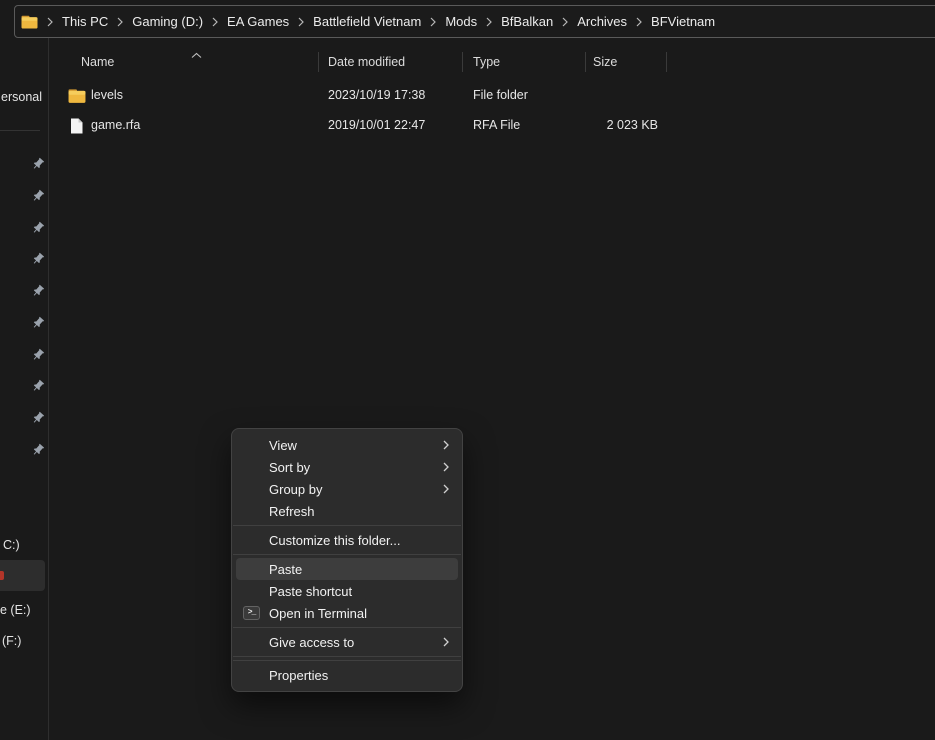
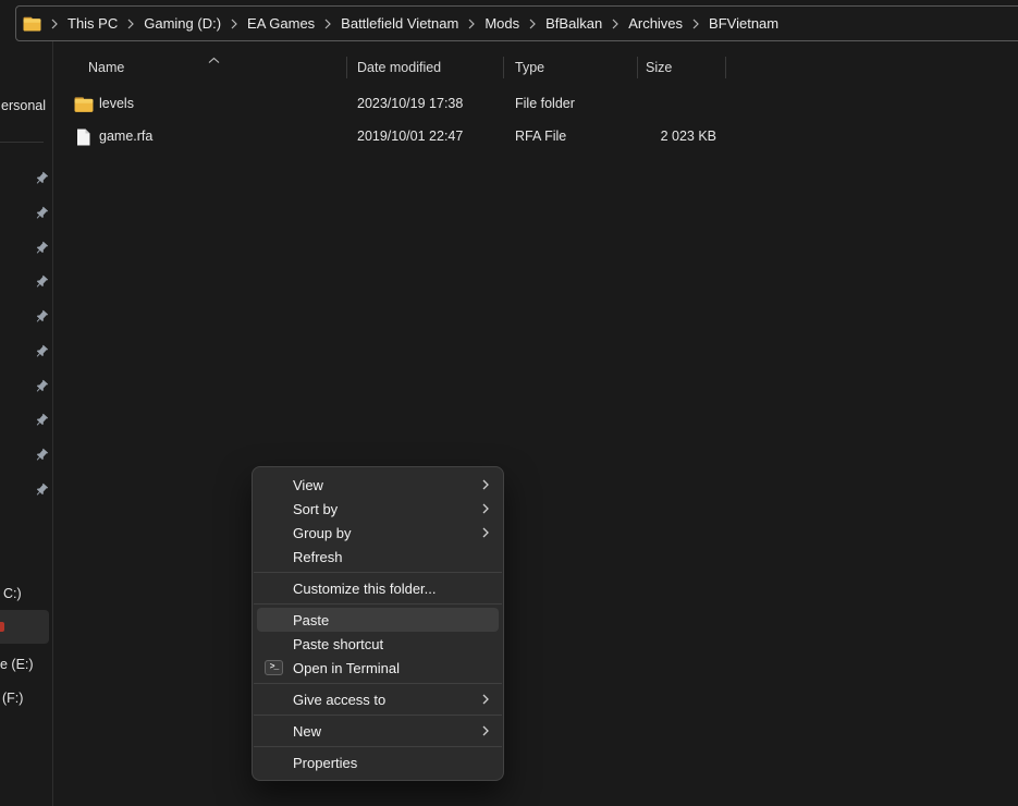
  This PC
  Gaming (D:)
  EA Games
  Battlefield Vietnam
  Mods
  BfBalkan
  Archives
  BFVietnam
  ersonal
  C:)
  e (E:)
  (F:)
  Name
  Date modified
  Type
  Size
  levels
  2023/10/19 17:38
  File folder
  game.rfa
  2019/10/01 22:47
  RFA File
  2 023 KB
  View
  Sort by
  Group by
  Refresh
  Customize this folder...
  Paste
  Paste shortcut
  >_
  Open in Terminal
  Give access to
+ New
  Properties
